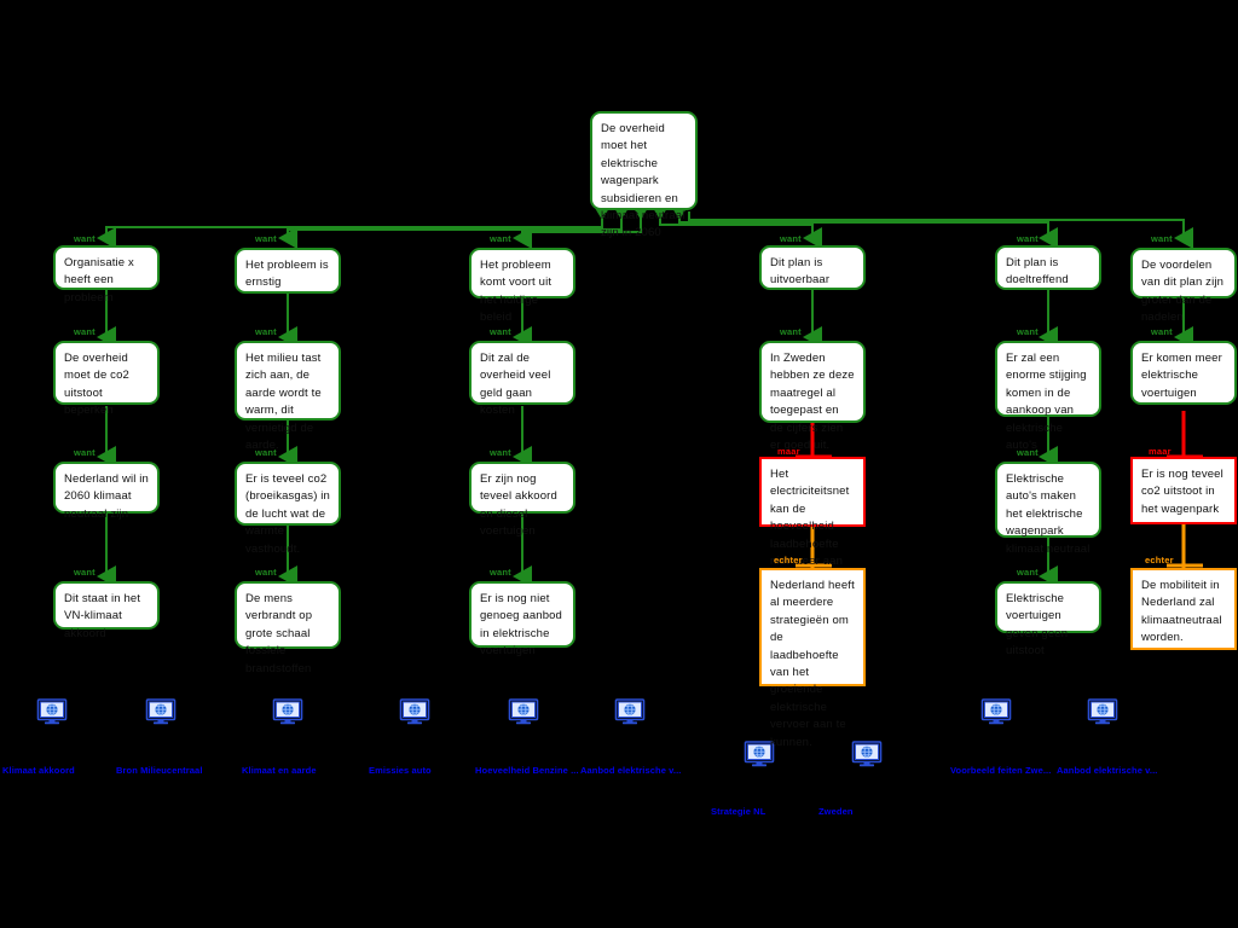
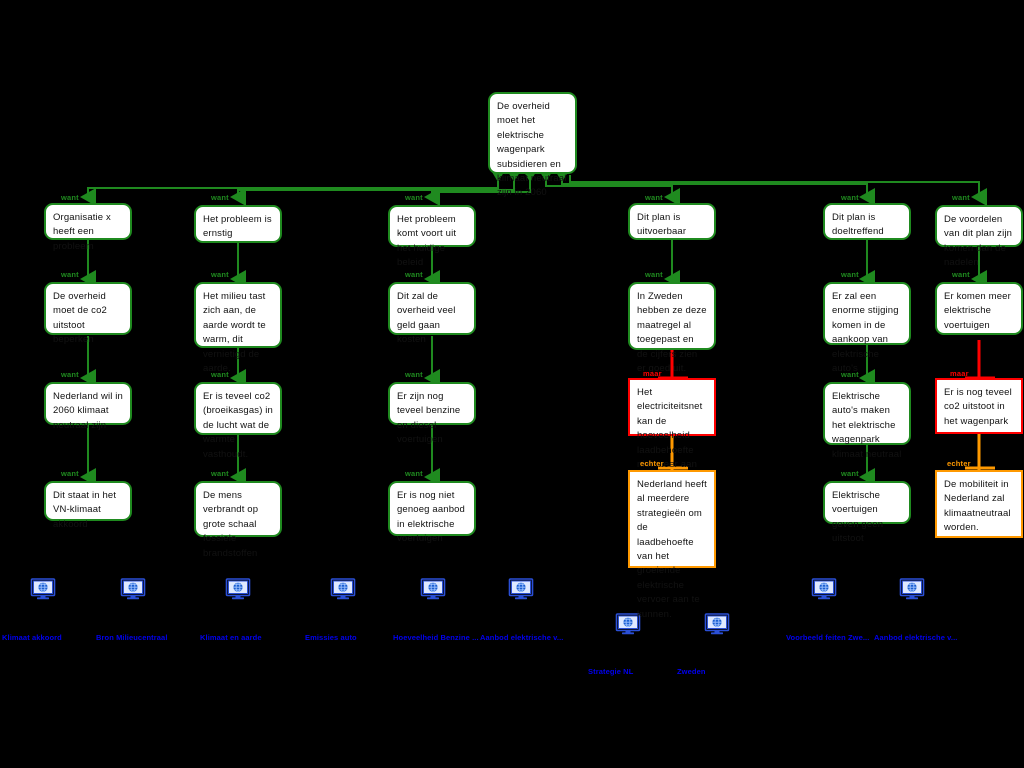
  De overheid moet het elektrische wagenpark subsidieren en klimaat neutraal zijn in 2060
  want
  want
  want
  want
  want
  want
  want
  want
  want
  want
  want
  want
  want
  want
  maar
  echter
  want
  want
  want
  want
  want
  want
  maar
  echter
  Organisatie x heeft een probleem
  De overheid moet de co2 uitstoot beperken
  Nederland wil in 2060 klimaat neutraal zijn
  Dit staat in het VN-klimaat akkoord
  Het probleem is ernstig
  Het milieu tast zich aan, de aarde wordt te warm, dit vernietigd de aarde.
  Er is teveel co2 (broeikasgas) in de lucht wat de warmte vasthoudt.
  De mens verbrandt op grote schaal fossiele
  Het probleem komt voort uit het huidige
  Dit zal de overheid veel geld gaan kosten
- Er zijn nog teveel akkoord en diesel voertuigen
+ Er zijn nog teveel benzine en diesel voertuigen
  Er is nog niet genoeg aanbod in elektrische voertuigen
  Dit plan is uitvoerbaar
  In Zweden hebben ze deze maatregel al toegepast en de cijfers zien er goed uit.
  Het electriciteitsnet kan de hoeveelheid laadbehoefte niet meer aan
  Nederland heeft al meerdere strategieën om de laadbehoefte van het groeiende kunnen.
  Dit plan is doeltreffend
  Er zal een enorme stijging komen in de aankoop van elektrische auto's
  Elektrische auto's maken het elektrische wagenpark klimaat neutraal
  Elektrische voertuigen geven geen
- De voordelen van dit plan zijn groter dan de nadelen
+ De voordelen van dit plan zijn komen dan de nadelen
  Er komen meer elektrische voertuigen
  Er is nog teveel co2 uitstoot in het wagenpark
  De mobiliteit in Nederland zal klimaatneutraal worden.
  Klimaat akkoord
  Bron Milieucentraal
  Klimaat en aarde
  Emissies auto
  Hoeveelheid Benzine ...
  Aanbod elektrische v...
  Voorbeeld feiten Zwe...
  Aanbod elektrische v...
  Strategie NL
  Zweden
